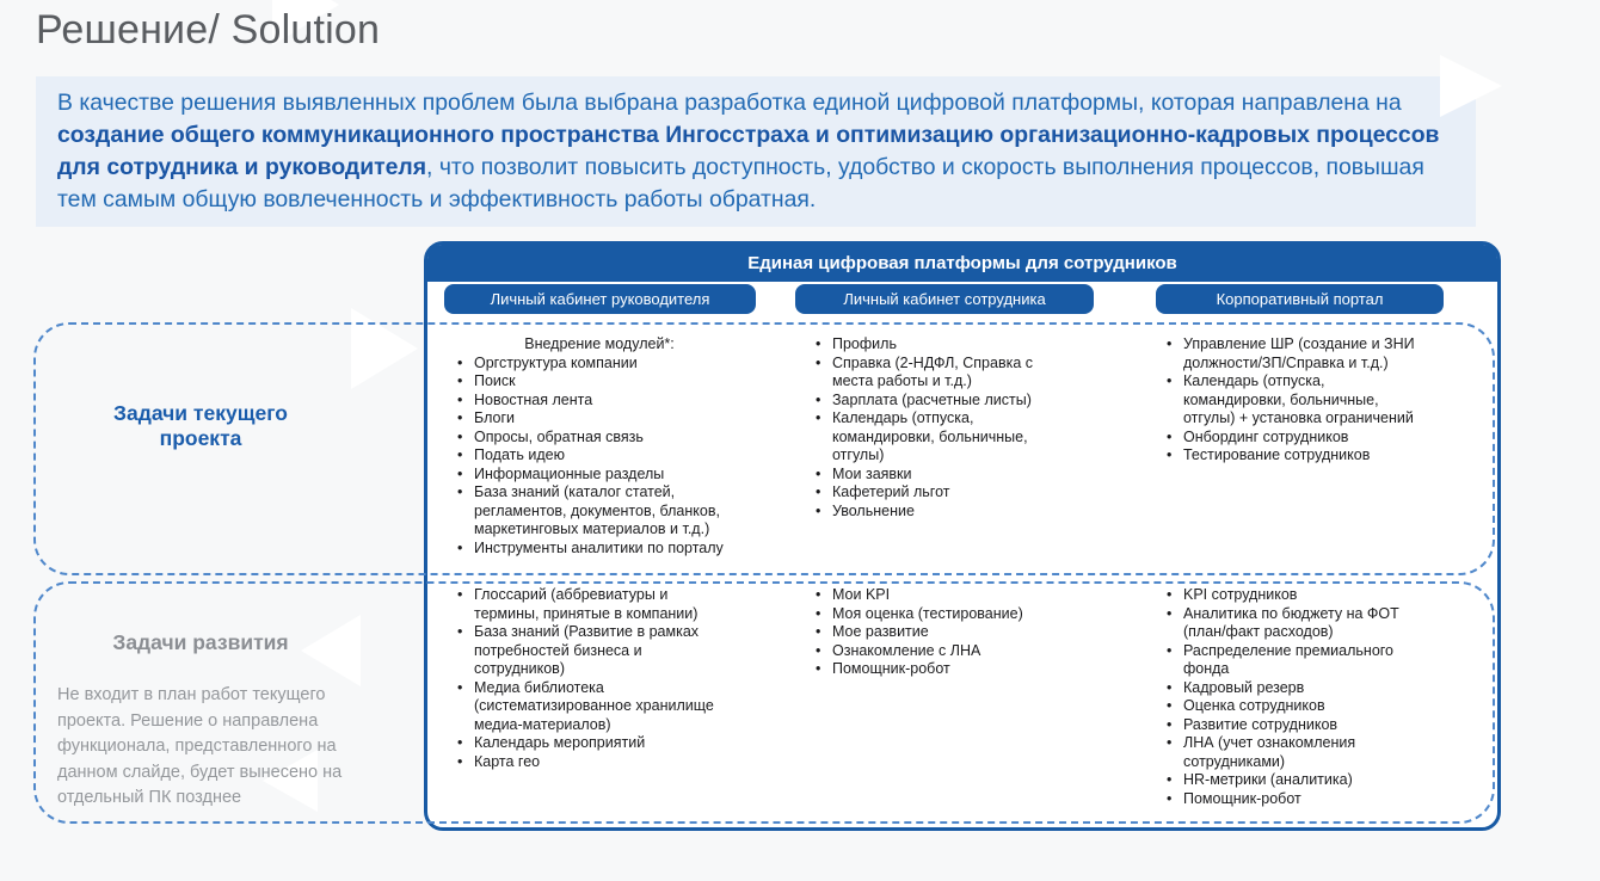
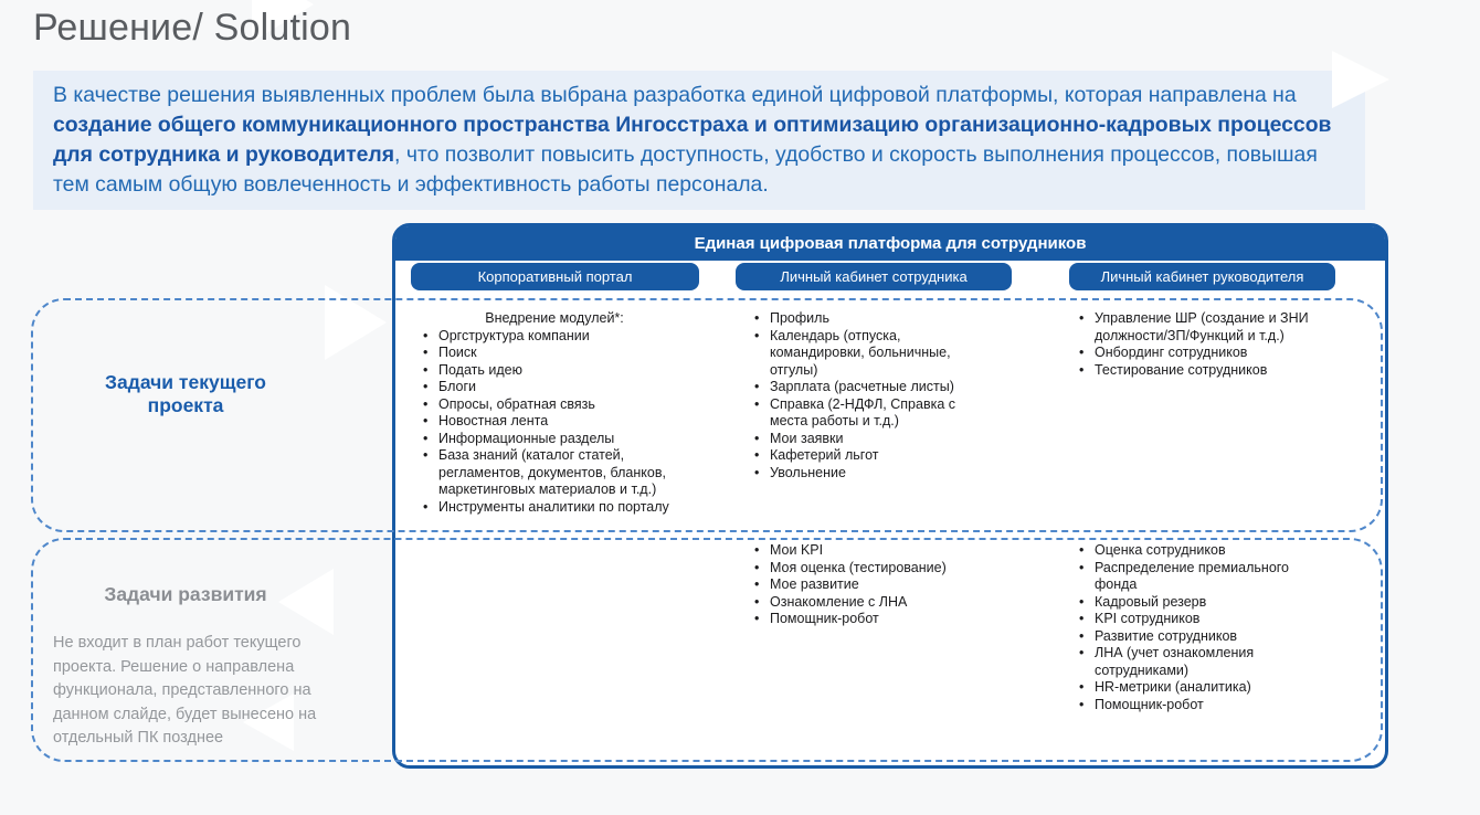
  Решение/ Solution
- В качестве решения выявленных проблем была выбрана разработка единой цифровой платформы, которая направлена на создание общего коммуникационного пространства Ингосстраха и оптимизацию организационно-кадровых процессов для сотрудника и руководителя, что позволит повысить доступность, удобство и скорость выполнения процессов, повышая тем самым общую вовлеченность и эффективность работы обратная.
+ В качестве решения выявленных проблем была выбрана разработка единой цифровой платформы, которая направлена на создание общего коммуникационного пространства Ингосстраха и оптимизацию организационно-кадровых процессов для сотрудника и руководителя, что позволит повысить доступность, удобство и скорость выполнения процессов, повышая тем самым общую вовлеченность и эффективность работы персонала.
- Единая цифровая платформы для сотрудников
+ Единая цифровая платформа для сотрудников
- Личный кабинет руководителя
+ Корпоративный портал
  Личный кабинет сотрудника
- Корпоративный портал
+ Личный кабинет руководителя
  Задачи текущего проекта
  Задачи развития
  Не входит в план работ текущего проекта. Решение о направлена функционала, представленного на данном слайде, будет вынесено на отдельный ПК позднее
  Внедрение модулей*:
  Оргструктура компании
  Поиск
- Новостная лента
+ Подать идею
  Блоги
  Опросы, обратная связь
- Подать идею
+ Новостная лента
  Информационные разделы
  База знаний (каталог статей, регламентов, документов, бланков, маркетинговых материалов и т.д.)
  Инструменты аналитики по порталу
  Профиль
- Справка (2-НДФЛ, Справка с места работы и т.д.)
+ Календарь (отпуска, командировки, больничные, отгулы)
  Зарплата (расчетные листы)
- Календарь (отпуска, командировки, больничные, отгулы)
+ Справка (2-НДФЛ, Справка с места работы и т.д.)
  Мои заявки
  Кафетерий льгот
  Увольнение
- Управление ШР (создание и ЗНИ должности/ЗП/Справка и т.д.)
+ Управление ШР (создание и ЗНИ должности/ЗП/Функций и т.д.)
- Календарь (отпуска, командировки, больничные, отгулы) + установка ограничений
  Онбординг сотрудников
  Тестирование сотрудников
- Глоссарий (аббревиатуры и термины, принятые в компании)
- База знаний (Развитие в рамках потребностей бизнеса и сотрудников)
- Медиа библиотека (систематизированное хранилище медиа-материалов)
- Календарь мероприятий
- Карта гео
  Мои KPI
  Моя оценка (тестирование)
  Мое развитие
  Ознакомление с ЛНА
  Помощник-робот
- KPI сотрудников
+ Оценка сотрудников
- Аналитика по бюджету на ФОТ (план/факт расходов)
  Распределение премиального фонда
  Кадровый резерв
- Оценка сотрудников
+ KPI сотрудников
  Развитие сотрудников
  ЛНА (учет ознакомления сотрудниками)
  HR-метрики (аналитика)
  Помощник-робот
